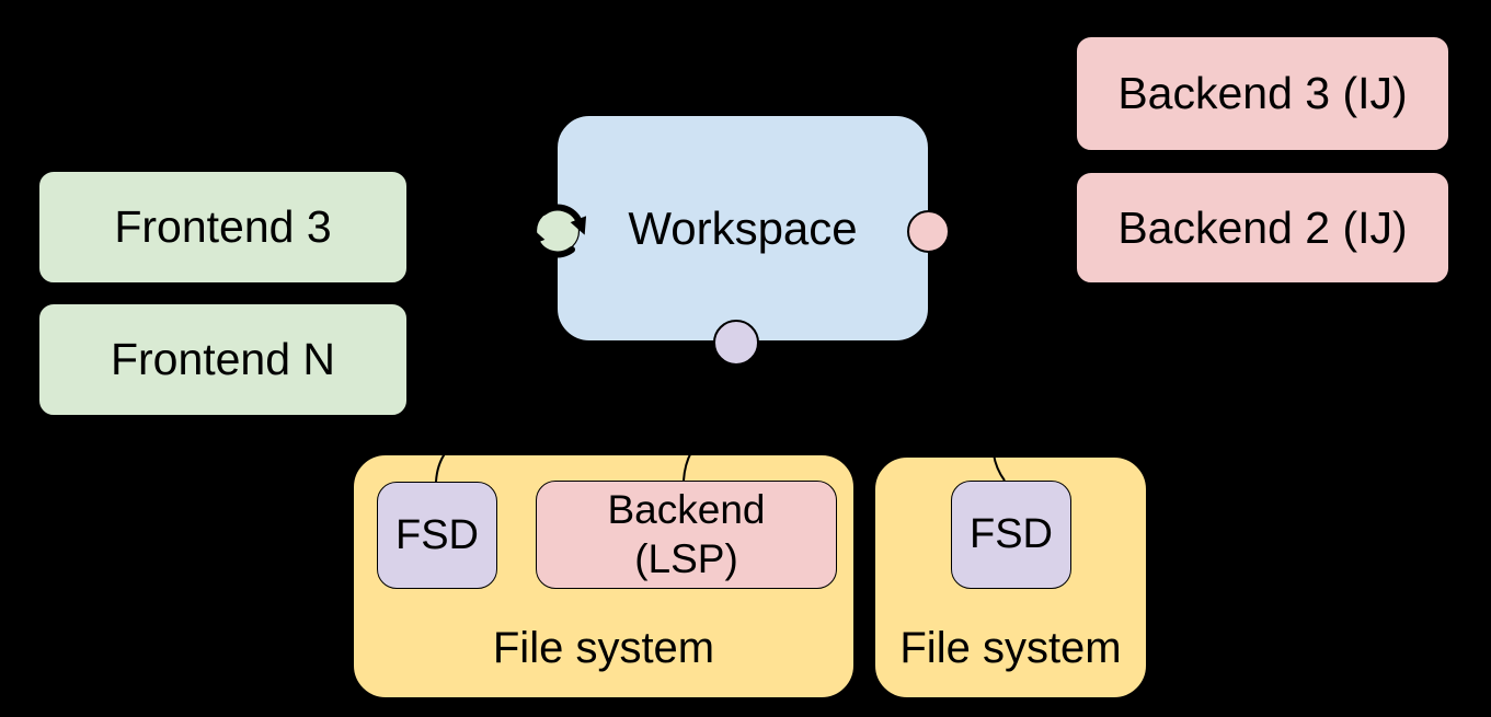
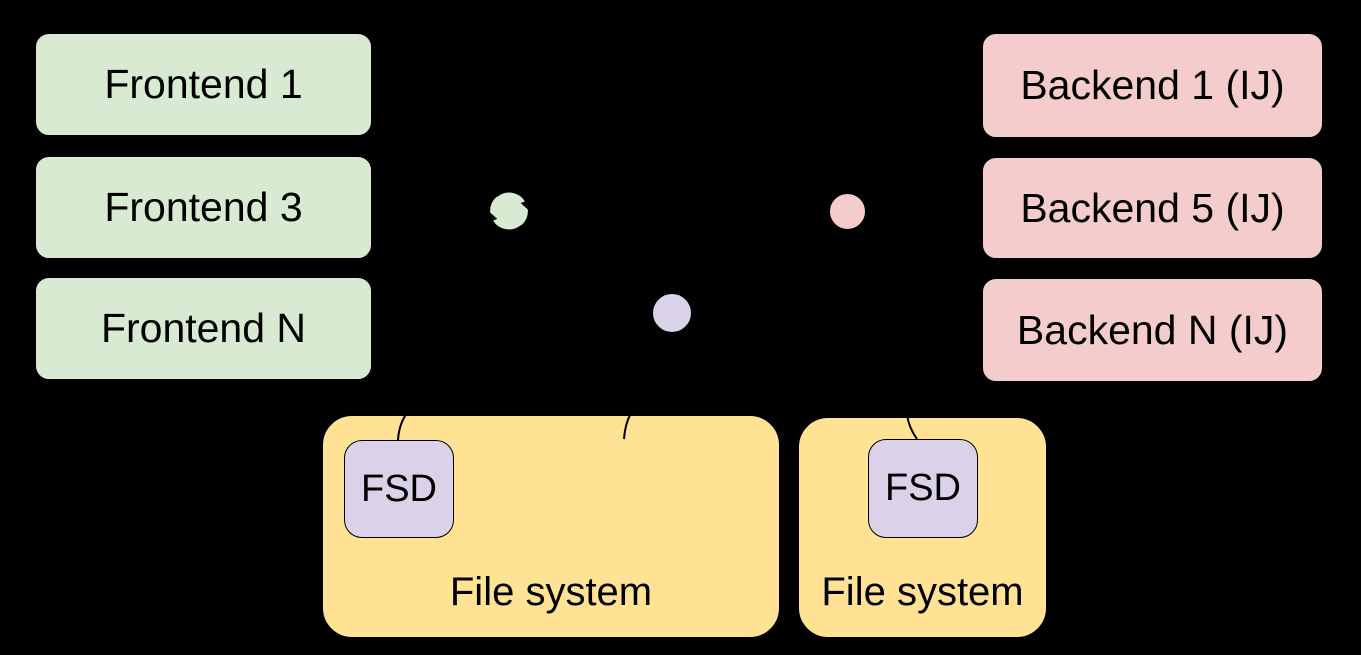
+ Frontend 1
  Frontend 3
  Frontend N
- Workspace
- Backend 3 (IJ)
+ Backend 1 (IJ)
- Backend 2 (IJ)
+ Backend 5 (IJ)
+ Backend N (IJ)
  FSD
- Backend
- (LSP)
  File system
  FSD
  File system
